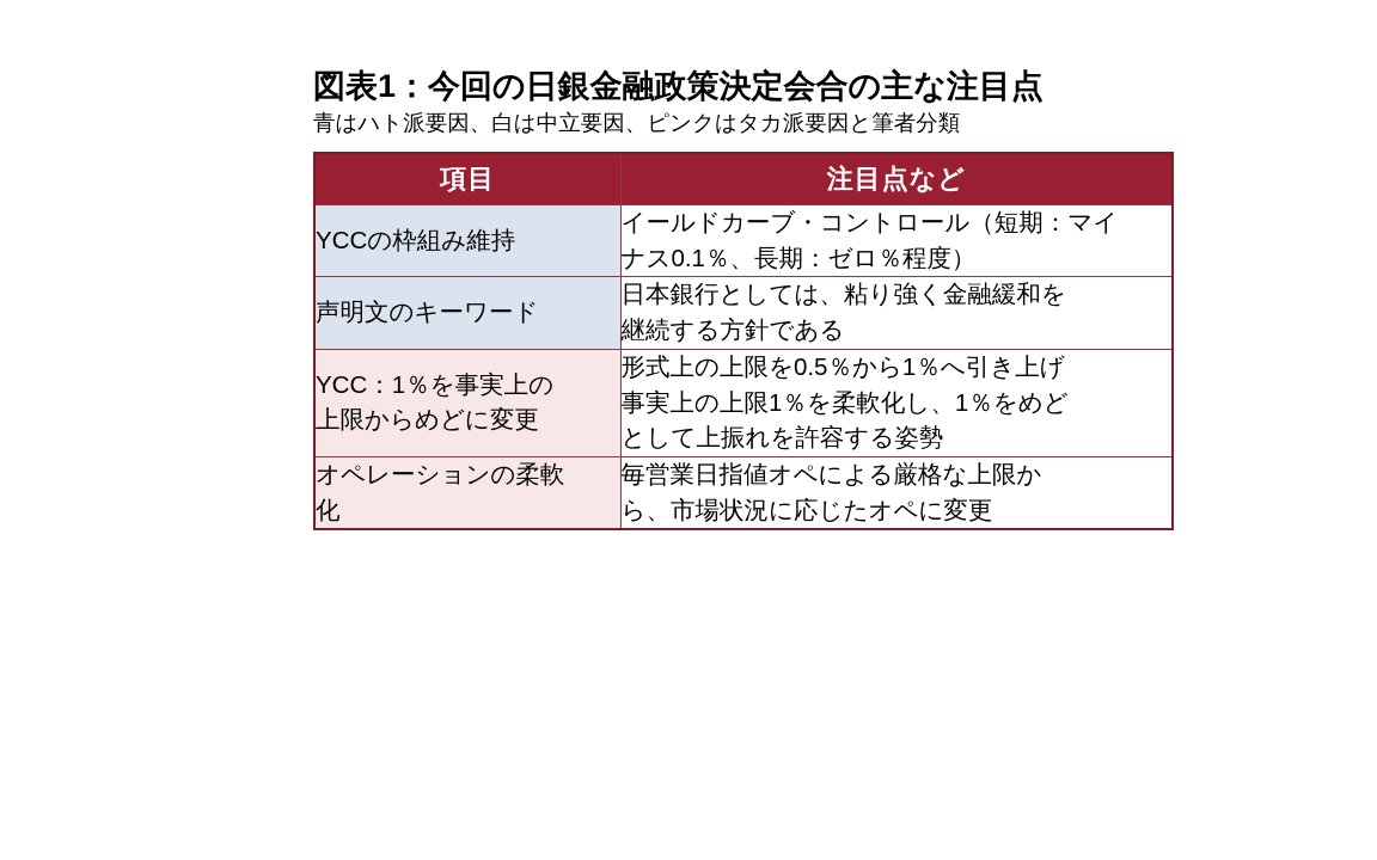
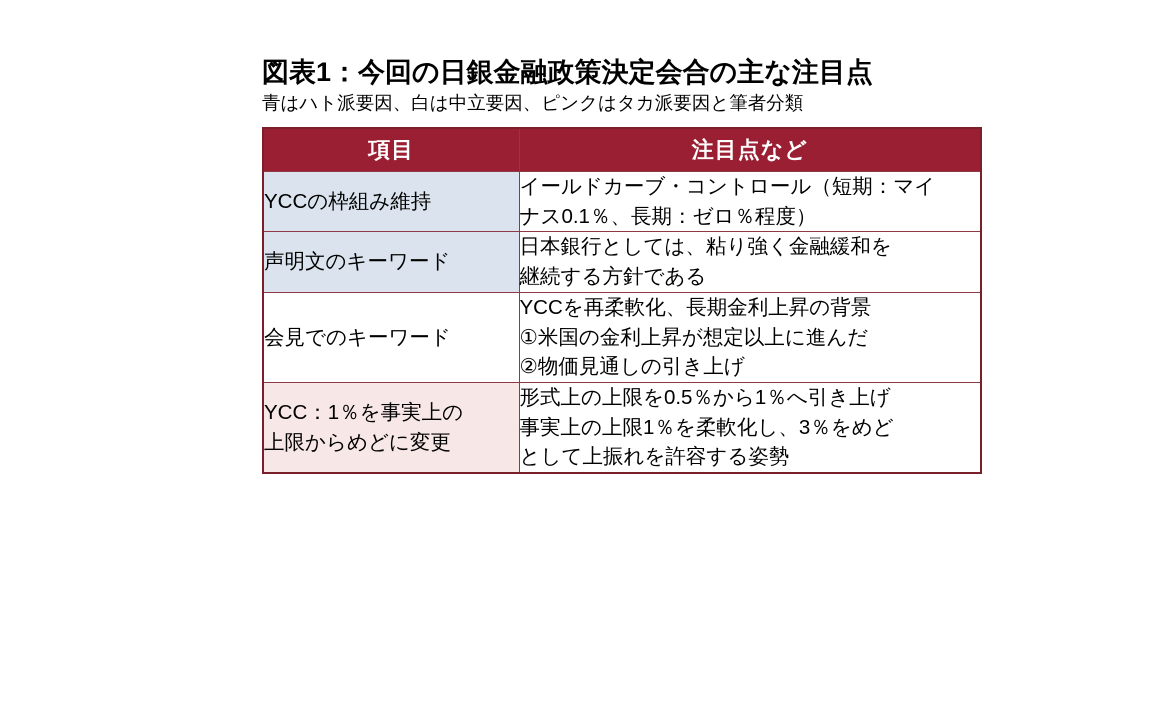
  図表1：今回の日銀金融政策決定会合の主な注目点
  青はハト派要因、白は中立要因、ピンクはタカ派要因と筆者分類
  項目	注目点など
  YCCの枠組み維持	イールドカーブ・コントロール（短期：マイ ナス0.1％、長期：ゼロ％程度）
  声明文のキーワード	日本銀行としては、粘り強く金融緩和を 継続する方針である
+ 会見でのキーワード	YCCを再柔軟化、長期金利上昇の背景 ①米国の金利上昇が想定以上に進んだ ②物価見通しの引き上げ
- YCC：1％を事実上の 上限からめどに変更	形式上の上限を0.5％から1％へ引き上げ 事実上の上限1％を柔軟化し、1％をめど として上振れを許容する姿勢
+ YCC：1％を事実上の 上限からめどに変更	形式上の上限を0.5％から1％へ引き上げ 事実上の上限1％を柔軟化し、3％をめど として上振れを許容する姿勢
- オペレーションの柔軟 化	毎営業日指値オペによる厳格な上限か ら、市場状況に応じたオペに変更
